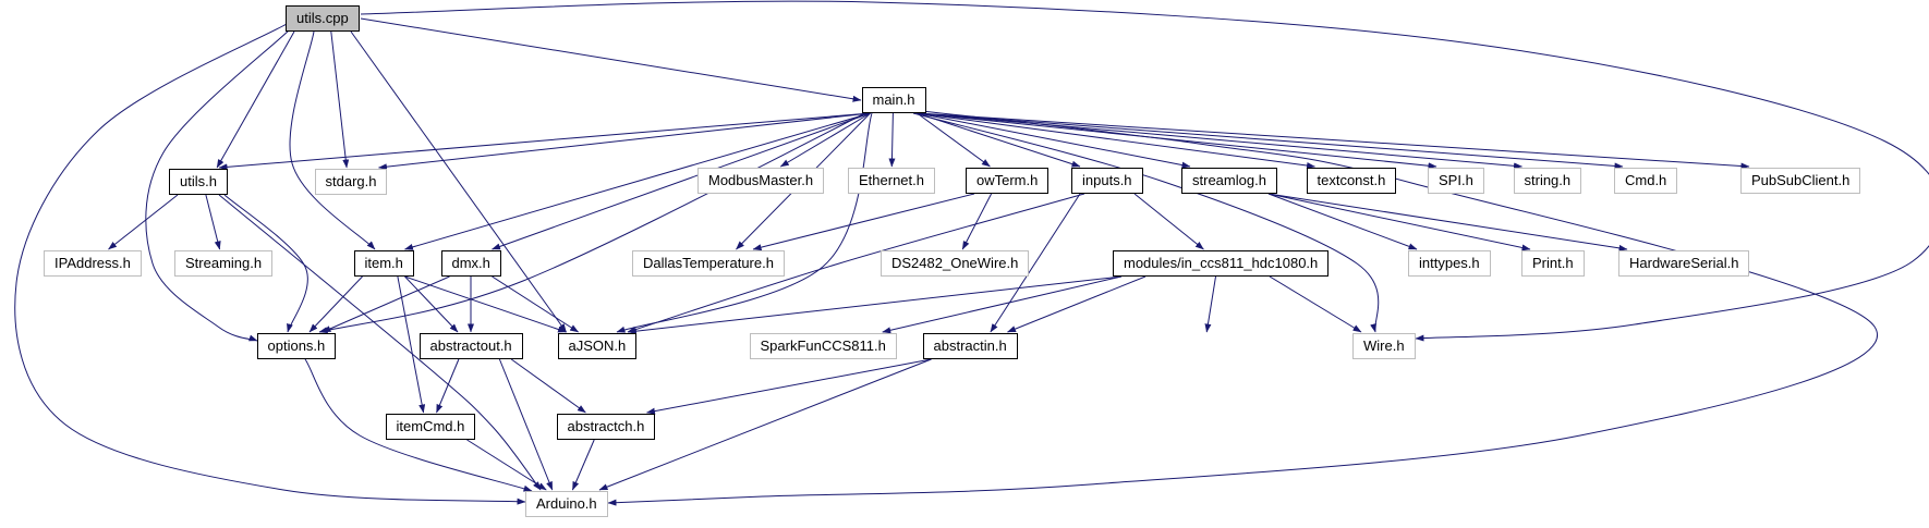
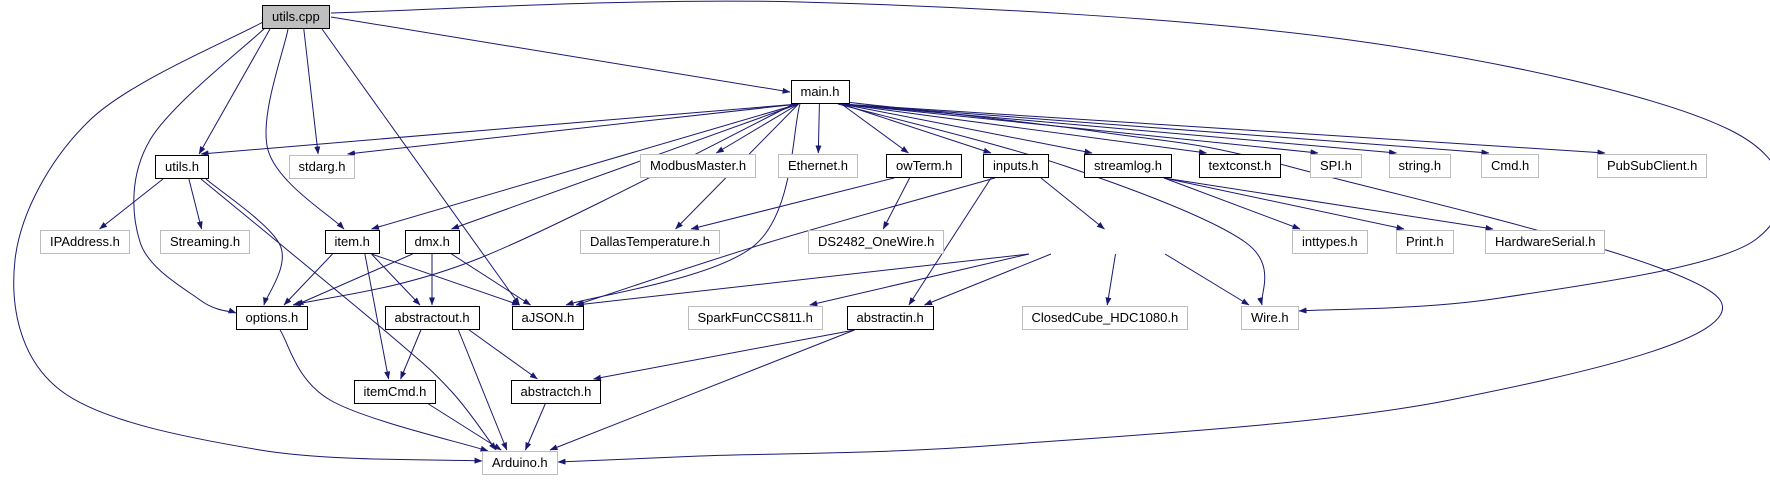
  utils.cpp
  main.h
  utils.h
  stdarg.h
  ModbusMaster.h
  Ethernet.h
  owTerm.h
  inputs.h
  streamlog.h
  textconst.h
  SPI.h
  string.h
  Cmd.h
  PubSubClient.h
  IPAddress.h
  Streaming.h
  item.h
  dmx.h
  DallasTemperature.h
  DS2482_OneWire.h
- modules/in_ccs811_hdc1080.h
  inttypes.h
  Print.h
  HardwareSerial.h
  options.h
  abstractout.h
  aJSON.h
  SparkFunCCS811.h
  abstractin.h
+ ClosedCube_HDC1080.h
  Wire.h
  itemCmd.h
  abstractch.h
  Arduino.h
